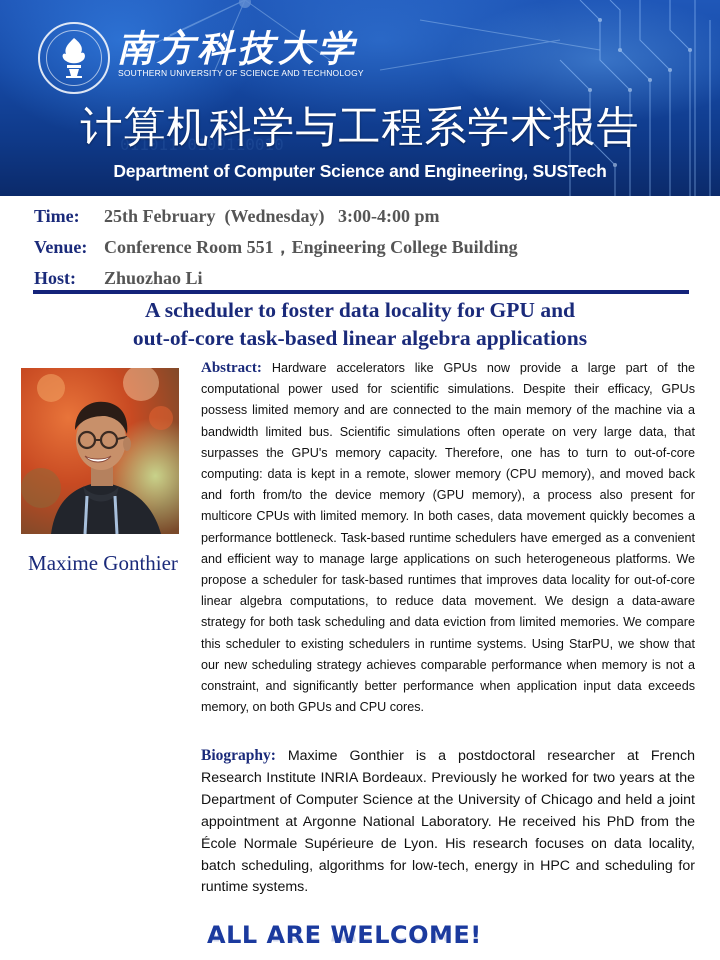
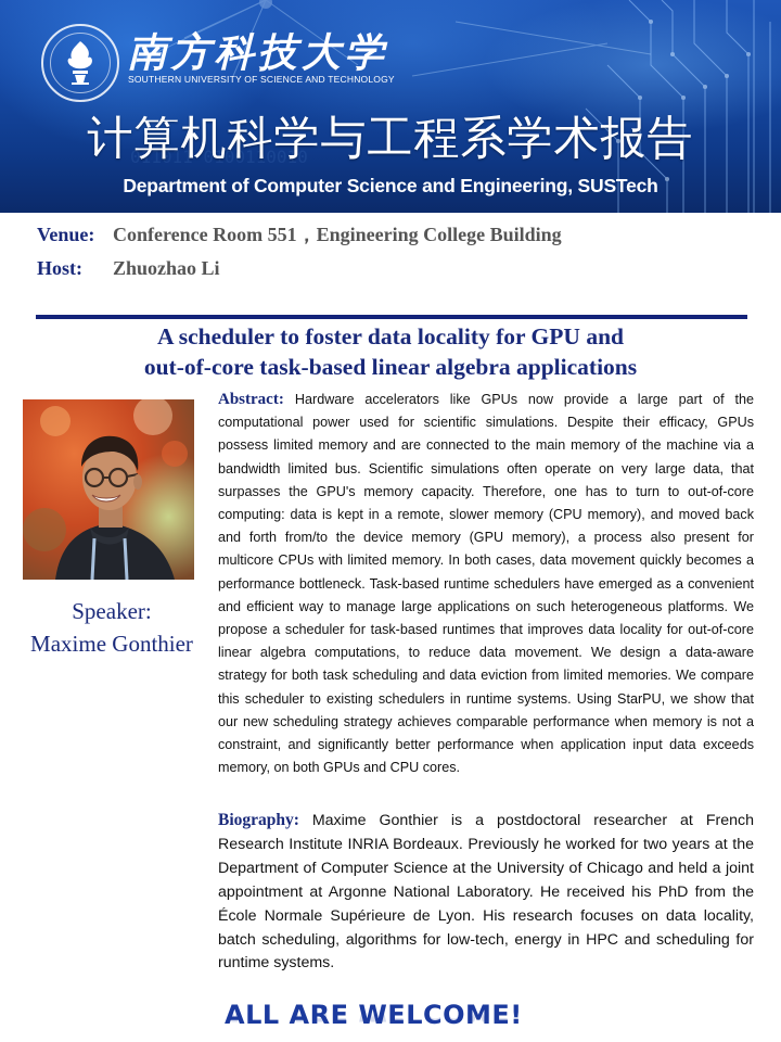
  011011 0100110010
  南方科技大学
  SOUTHERN UNIVERSITY OF SCIENCE AND TECHNOLOGY
  计算机科学与工程系学术报告
  Department of Computer Science and Engineering, SUSTech
- Time:
- 25th February (Wednesday) 3:00-4:00 pm
  Venue:
  Conference Room 551，Engineering College Building
  Host:
  Zhuozhao Li
  A scheduler to foster data locality for GPU and
  out-of-core task-based linear algebra applications
+ Speaker:
  Maxime Gonthier
  Abstract: Hardware accelerators like GPUs now provide a large part of the computational power used for scientific simulations. Despite their efficacy, GPUs possess limited memory and are connected to the main memory of the machine via a bandwidth limited bus. Scientific simulations often operate on very large data, that surpasses the GPU's memory capacity. Therefore, one has to turn to out-of-core computing: data is kept in a remote, slower memory (CPU memory), and moved back and forth from/to the device memory (GPU memory), a process also present for multicore CPUs with limited memory. In both cases, data movement quickly becomes a performance bottleneck. Task-based runtime schedulers have emerged as a convenient and efficient way to manage large applications on such heterogeneous platforms. We propose a scheduler for task-based runtimes that improves data locality for out-of-core linear algebra computations, to reduce data movement. We design a data-aware strategy for both task scheduling and data eviction from limited memories. We compare this scheduler to existing schedulers in runtime systems. Using StarPU, we show that our new scheduling strategy achieves comparable performance when memory is not a constraint, and significantly better performance when application input data exceeds memory, on both GPUs and CPU cores.
  Biography: Maxime Gonthier is a postdoctoral researcher at French Research Institute INRIA Bordeaux. Previously he worked for two years at the Department of Computer Science at the University of Chicago and held a joint appointment at Argonne National Laboratory. He received his PhD from the École Normale Supérieure de Lyon. His research focuses on data locality, batch scheduling, algorithms for low-tech, energy in HPC and scheduling for runtime systems.
  ALL ARE WELCOME!
